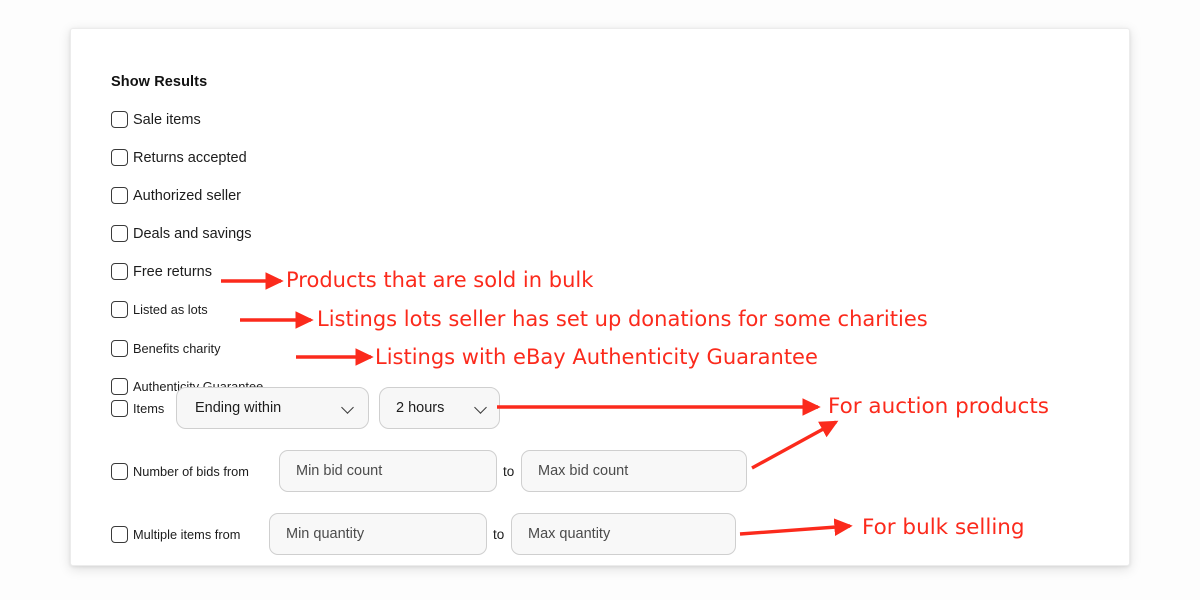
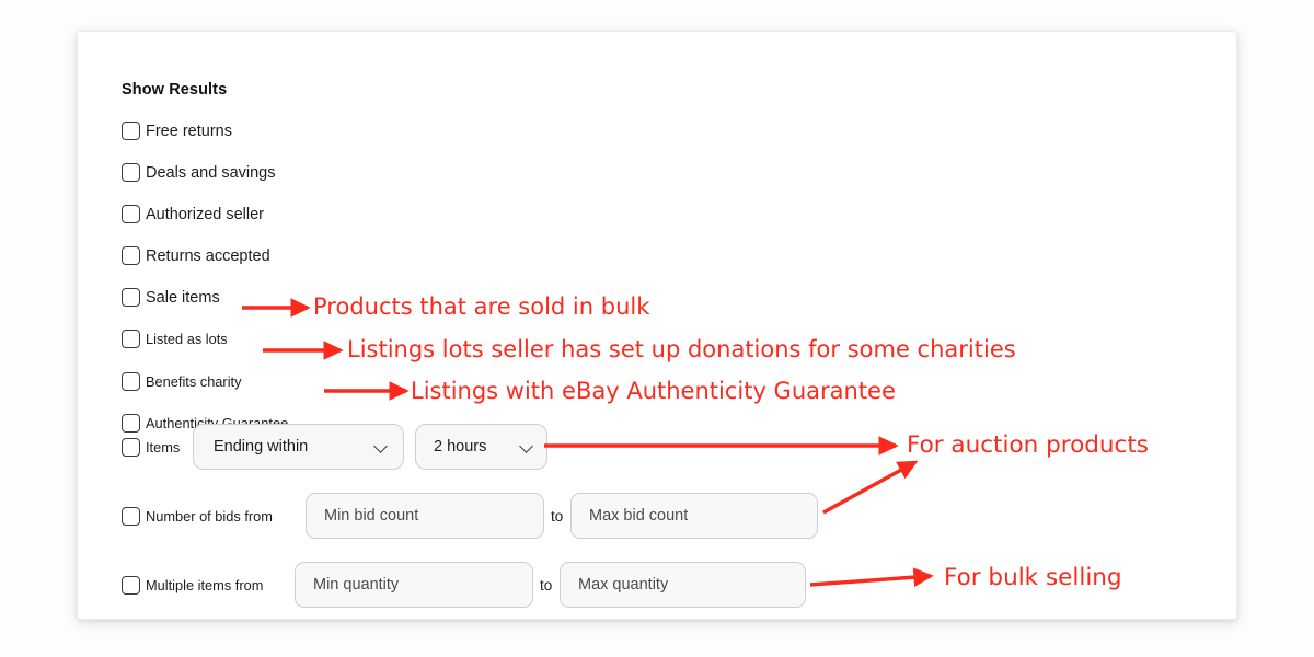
  Show Results
- Sale items
+ Free returns
- Returns accepted
+ Deals and savings
  Authorized seller
- Deals and savings
+ Returns accepted
- Free returns
+ Sale items
  Listed as lots
  Benefits charity
  Items
  Ending within
  2 hours
  Number of bids from
  Min bid count
  to
  Max bid count
  Multiple items from
  Min quantity
  to
  Max quantity
  Products that are sold in bulk
  Listings lots seller has set up donations for some charities
  Listings with eBay Authenticity Guarantee
  For auction products
  For bulk selling
